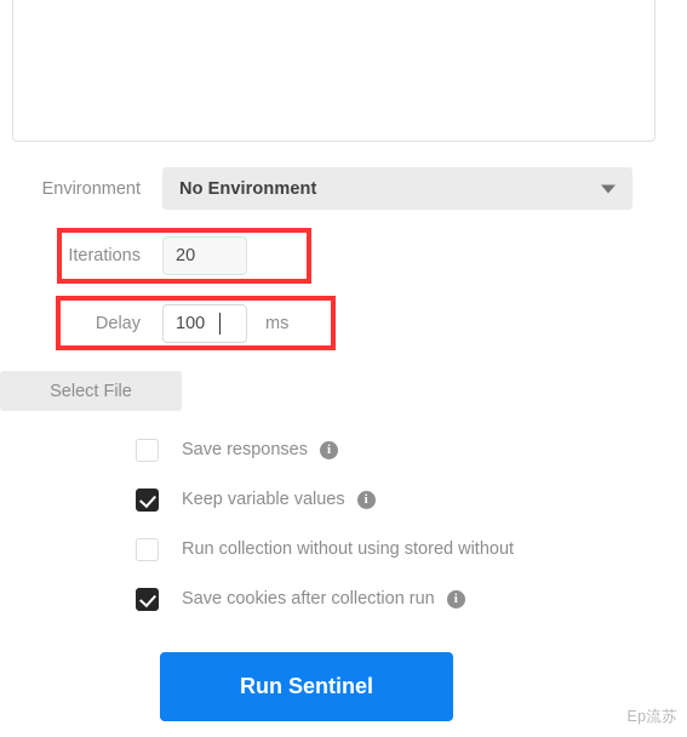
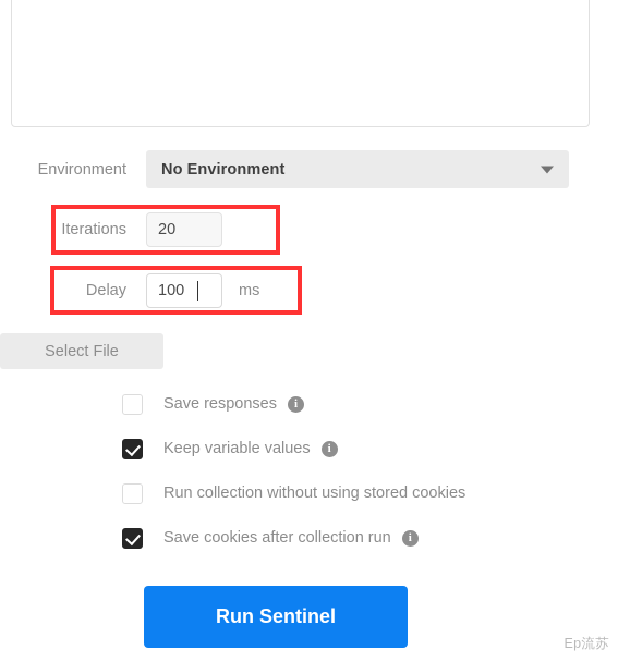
  Environment
  No Environment
  Iterations
  20
  Delay
  100
  ms
  Select File
  Save responses
  i
  Keep variable values
  i
- Run collection without using stored without
+ Run collection without using stored cookies
  Save cookies after collection run
  i
  Run Sentinel
  Ep流苏
